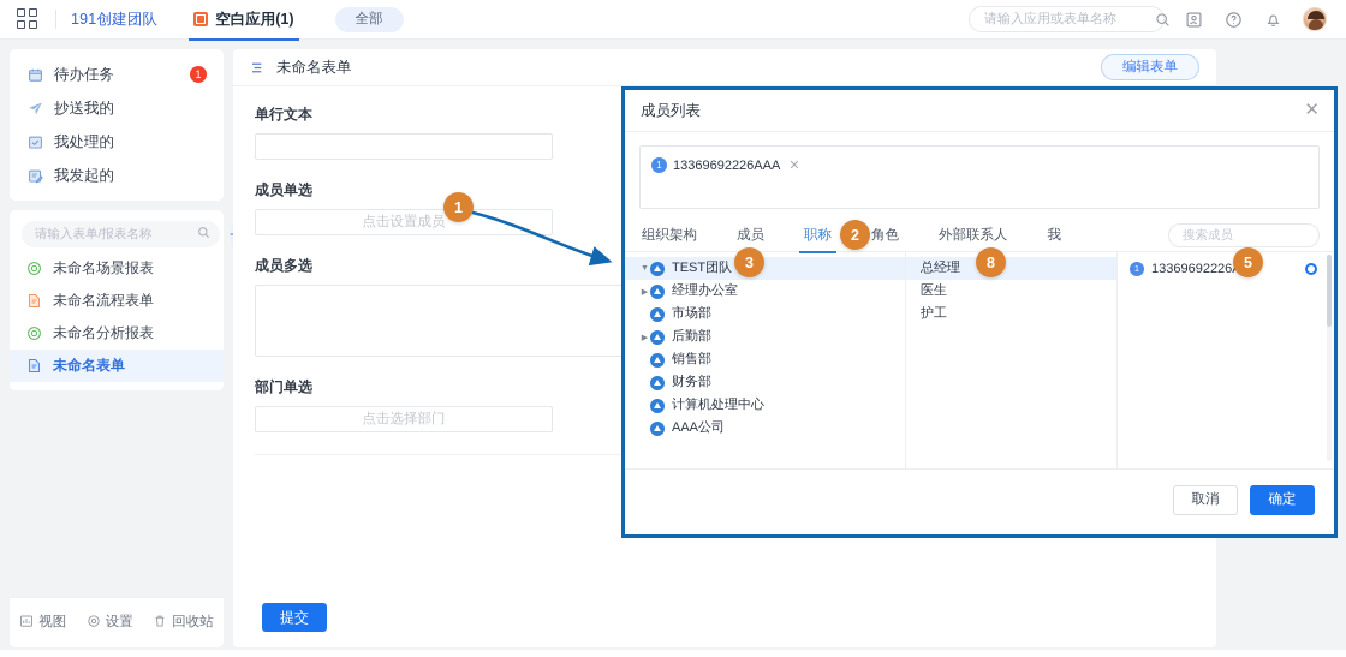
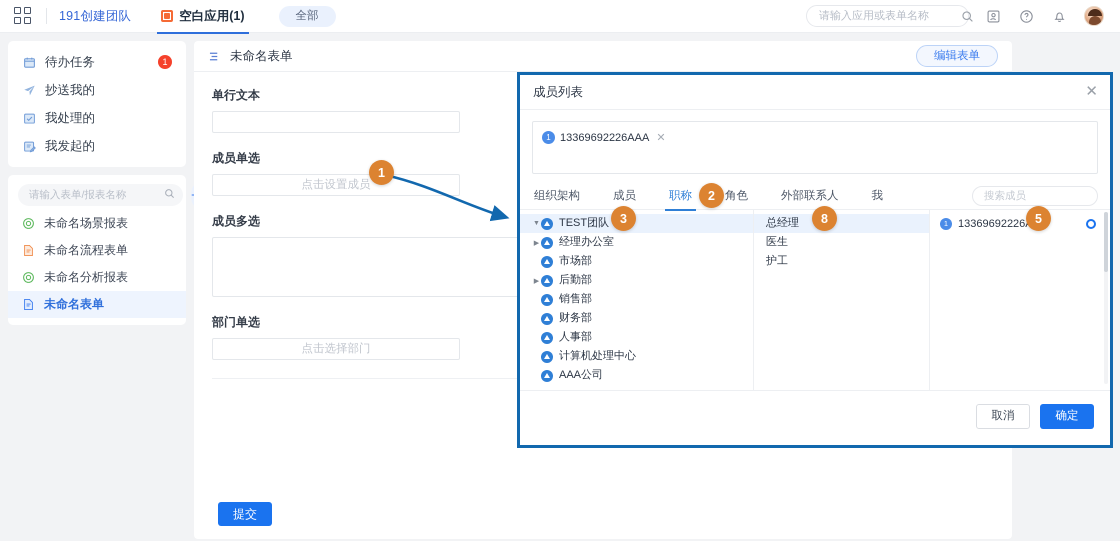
  191创建团队
  空白应用(1)
  全部
  请输入应用或表单名称
  待办任务
  1
  抄送我的
  我处理的
  我发起的
  请输入表单/报表名称
  未命名场景报表
  未命名流程表单
  未命名分析报表
  未命名表单
- 视图
- 设置
- 回收站
  未命名表单
  编辑表单
  单行文本
  成员单选
  点击设置成员
  成员多选
  部门单选
  点击选择部门
  提交
  成员列表
  ✕
  1
  13369692226AAA
  ✕
  组织架构
  成员
  职称
  角色
  外部联系人
  我
  搜索成员
  TEST团队
  经理办公室
  市场部
  后勤部
  销售部
  财务部
+ 人事部
  计算机处理中心
  AAA公司
  总经理
  医生
  护工
  1
  13369692226
  取消
  确定
  1
  2
  3
  8
  5
